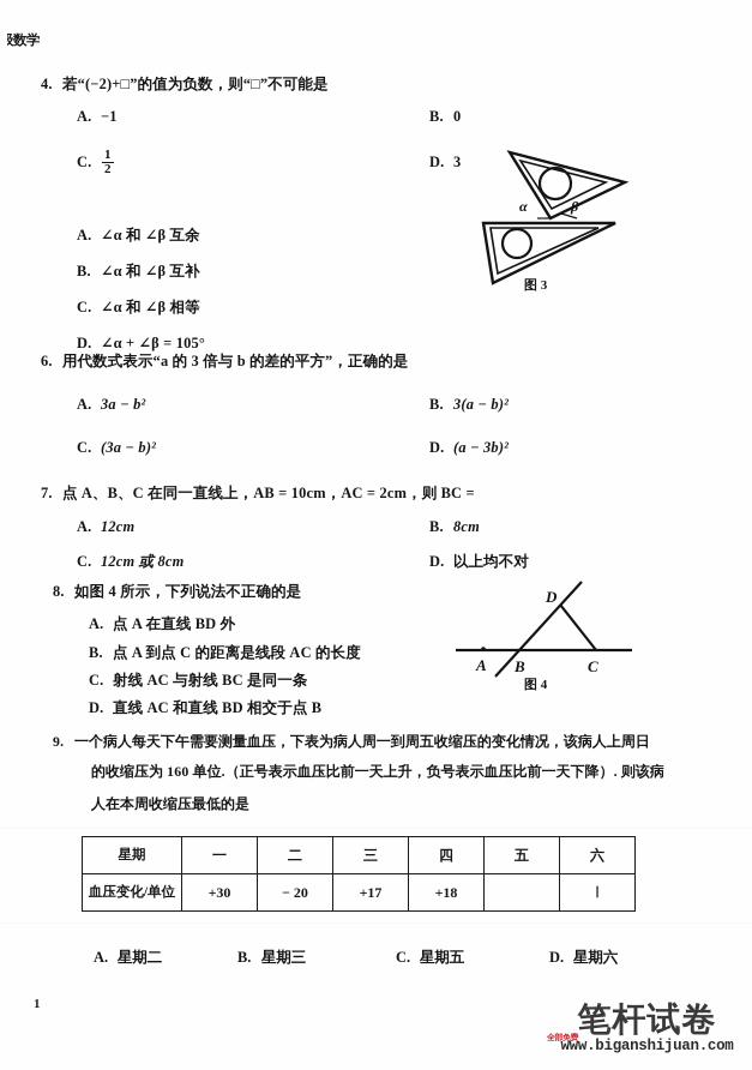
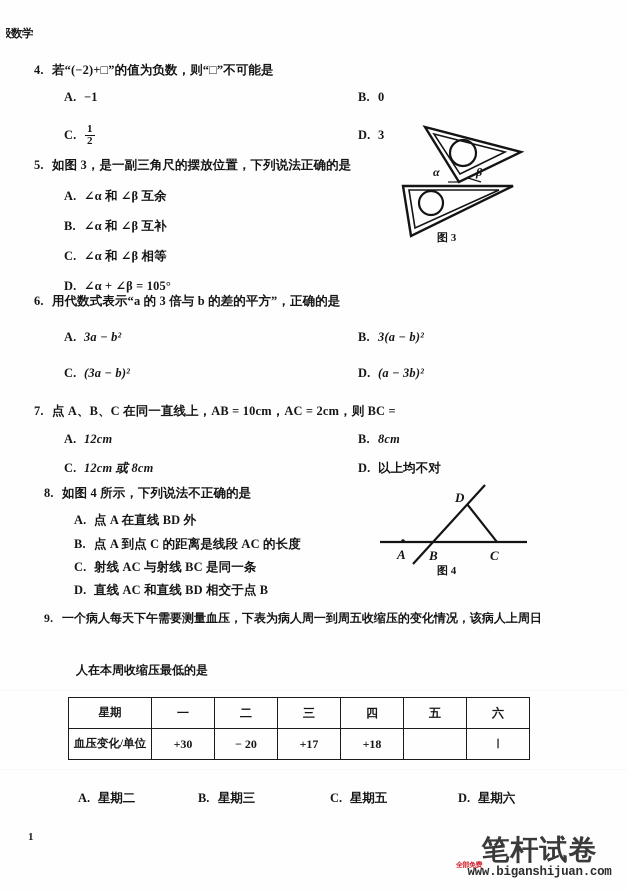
  4. 若“(−2)+□”的值为负数，则“□”不可能是
  A. −1
  B. 0
  C.
  1
  2
  D. 3
+ 5. 如图 3，是一副三角尺的摆放位置，下列说法正确的是
  A. ∠α 和 ∠β 互余
  B. ∠α 和 ∠β 互补
  C. ∠α 和 ∠β 相等
  D. ∠α + ∠β = 105°
  α
  β
  图 3
  6. 用代数式表示“a 的 3 倍与 b 的差的平方”，正确的是
  A. 3a − b²
  B. 3(a − b)²
  C. (3a − b)²
  D. (a − 3b)²
  7. 点 A、B、C 在同一直线上，AB = 10cm，AC = 2cm，则 BC =
  A. 12cm
  B. 8cm
  C. 12cm 或 8cm
  D. 以上均不对
  8. 如图 4 所示，下列说法不正确的是
  A. 点 A 在直线 BD 外
  B. 点 A 到点 C 的距离是线段 AC 的长度
  C. 射线 AC 与射线 BC 是同一条
  D. 直线 AC 和直线 BD 相交于点 B
  A
  B
  C
  D
  图 4
  9. 一个病人每天下午需要测量血压，下表为病人周一到周五收缩压的变化情况，该病人上周日
- 的收缩压为 160 单位.（正号表示血压比前一天上升，负号表示血压比前一天下降）. 则该病
  人在本周收缩压最低的是
  星期	一	二	三	四	五	六
  血压变化/单位	+30	− 20	+17	+18		ا
  A. 星期二
  B. 星期三
  C. 星期五
  D. 星期六
  1
  笔杆试卷
  全部免费
  www.biganshijuan.com
